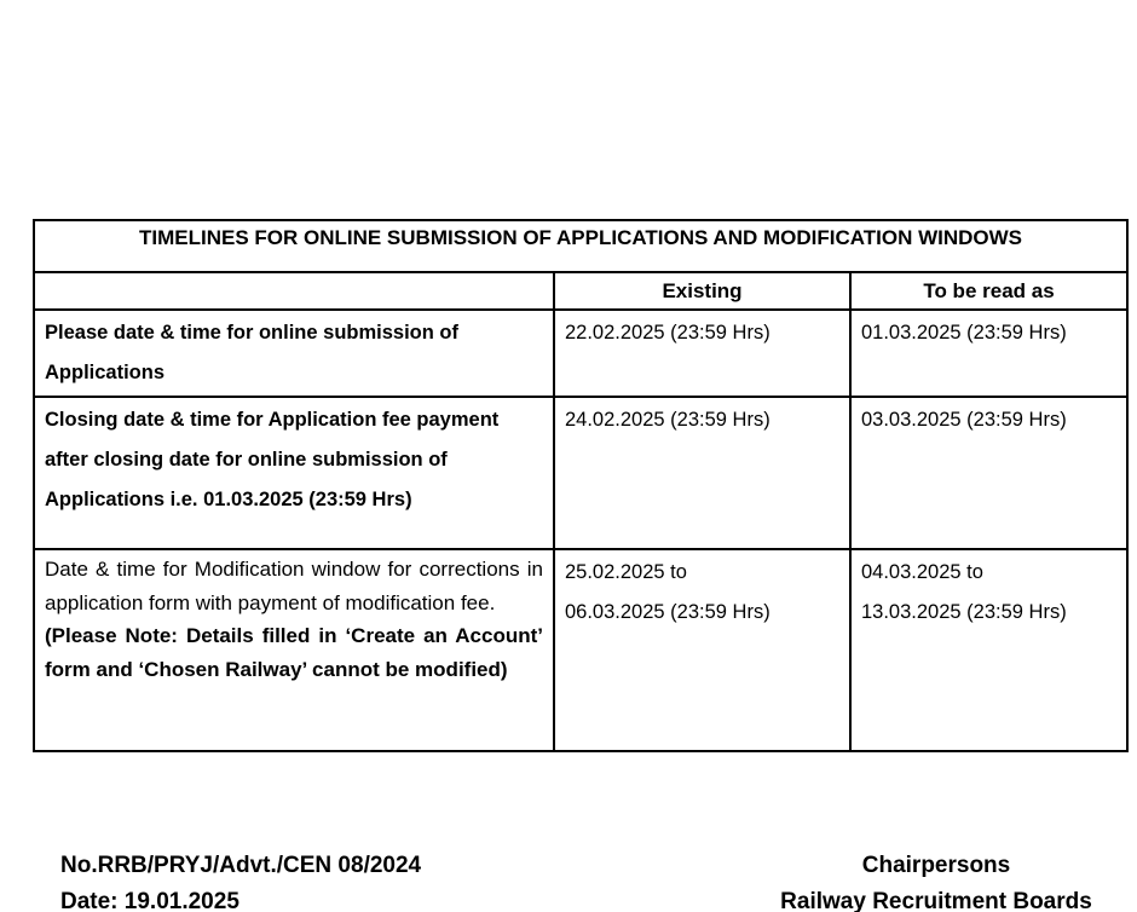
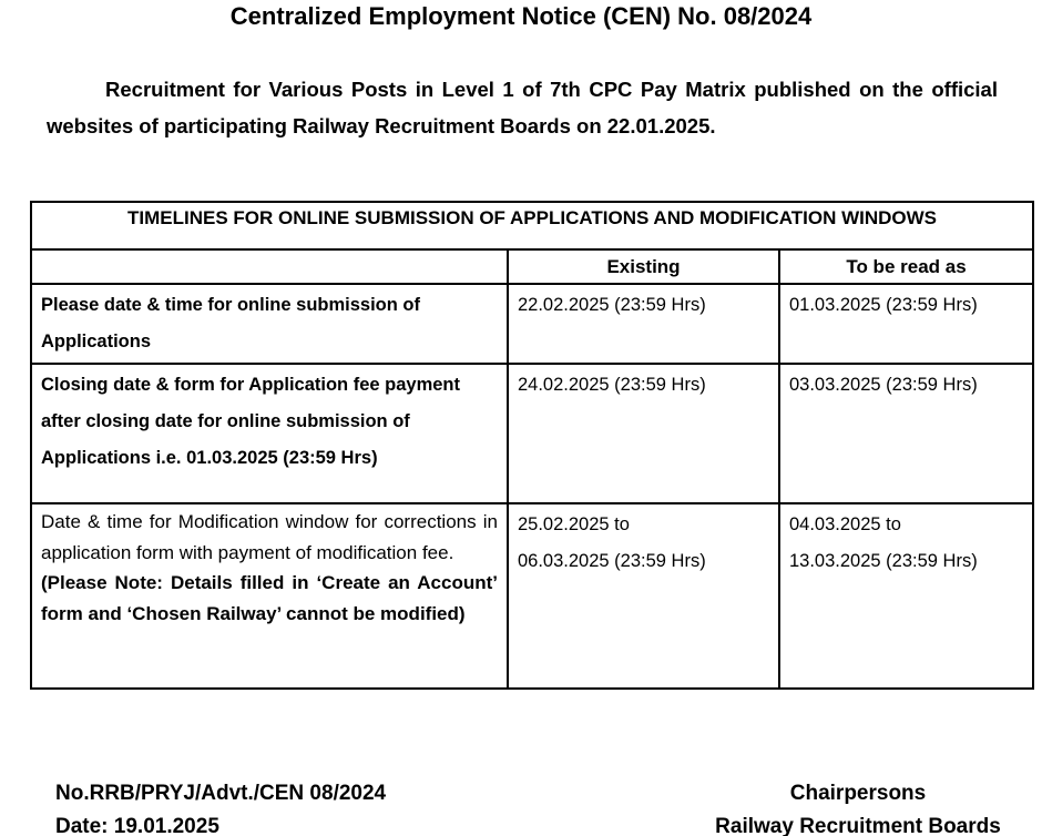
+ Centralized Employment Notice (CEN) No. 08/2024
+ Recruitment for Various Posts in Level 1 of 7th CPC Pay Matrix published on the official websites of participating Railway Recruitment Boards on 22.01.2025.
  TIMELINES FOR ONLINE SUBMISSION OF APPLICATIONS AND MODIFICATION WINDOWS
  	Existing	To be read as
  Please date & time for online submission of Applications	22.02.2025 (23:59 Hrs)	01.03.2025 (23:59 Hrs)
- Closing date & time for Application fee payment after closing date for online submission of Applications i.e. 01.03.2025 (23:59 Hrs)	24.02.2025 (23:59 Hrs)	03.03.2025 (23:59 Hrs)
+ Closing date & form for Application fee payment after closing date for online submission of Applications i.e. 01.03.2025 (23:59 Hrs)	24.02.2025 (23:59 Hrs)	03.03.2025 (23:59 Hrs)
  Date & time for Modification window for corrections in application form with payment of modification fee. (Please Note: Details filled in ‘Create an Account’ form and ‘Chosen Railway’ cannot be modified)	25.02.2025 to 06.03.2025 (23:59 Hrs)	04.03.2025 to 13.03.2025 (23:59 Hrs)
  No.RRB/PRYJ/Advt./CEN 08/2024
  Date: 19.01.2025
  Chairpersons
  Railway Recruitment Boards
